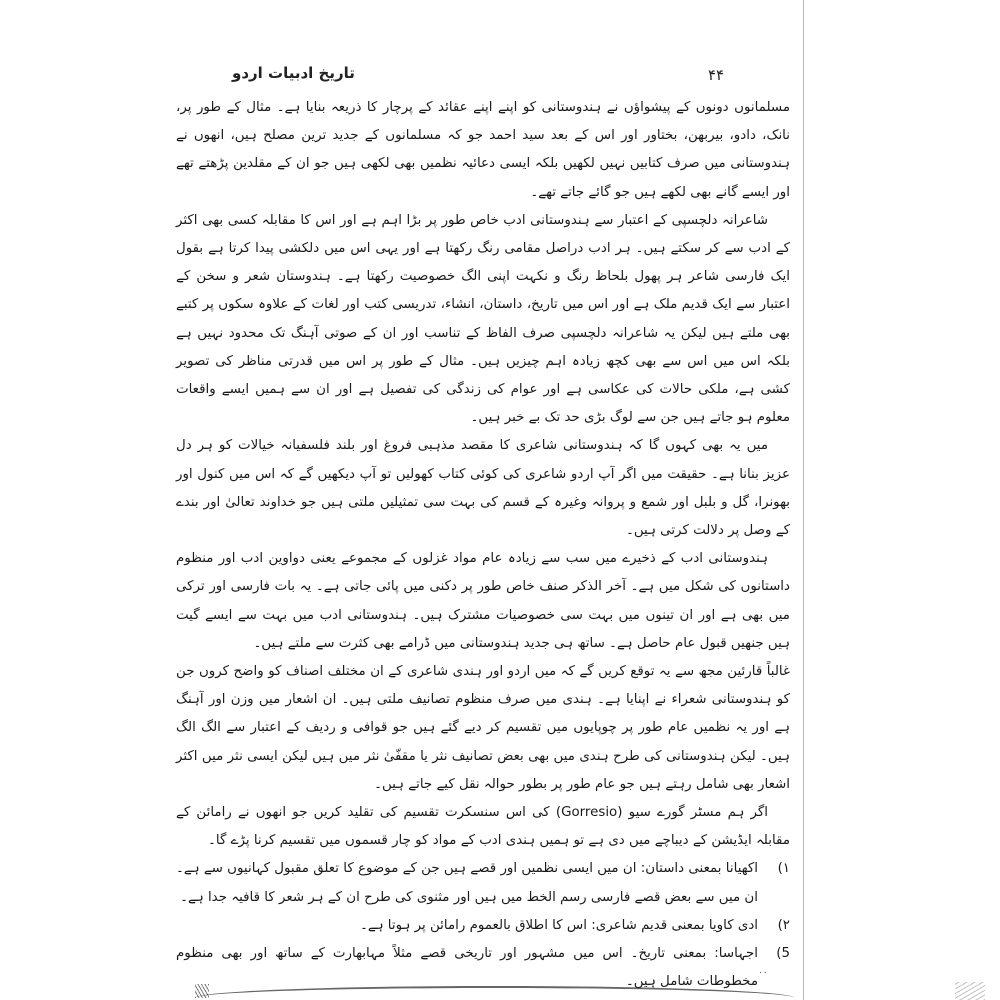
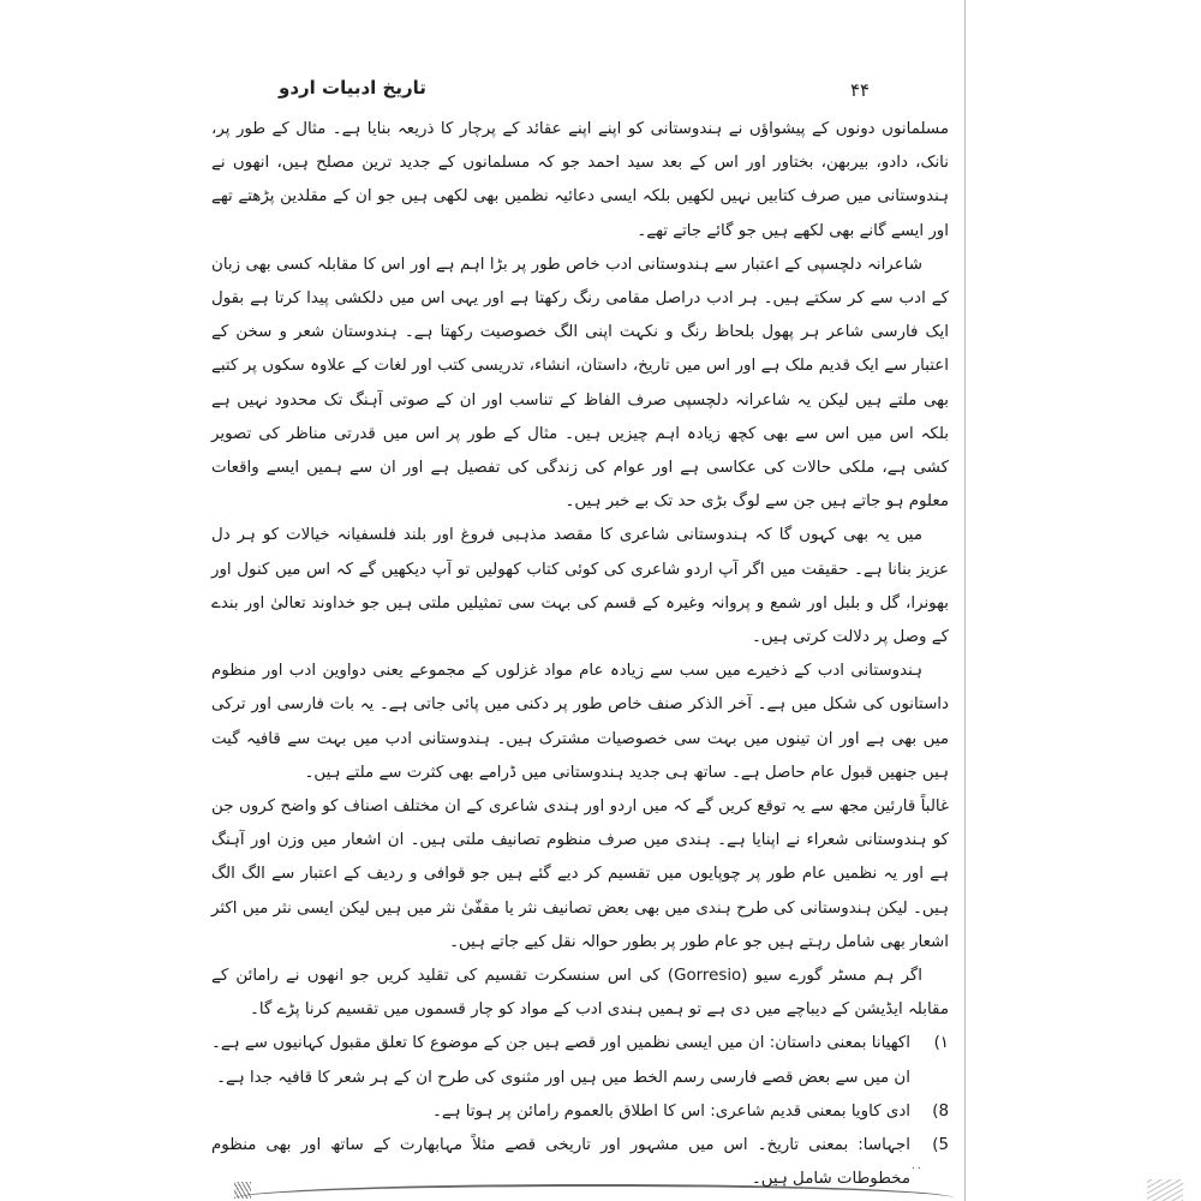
  تاریخ ادبیات اردو
  ۴۴
  مسلمانوں دونوں کے پیشواؤں نے ہندوستانی کو اپنے اپنے عقائد کے پرچار کا ذریعہ بنایا ہے۔ مثال کے طور پر، نانک، دادو، بیربھن، بختاور اور اس کے بعد سید احمد جو کہ مسلمانوں کے جدید ترین مصلح ہیں، انھوں نے ہندوستانی میں صرف کتابیں نہیں لکھیں بلکہ ایسی دعائیہ نظمیں بھی لکھی ہیں جو ان کے مقلدین پڑھتے تھے اور ایسے گانے بھی لکھے ہیں جو گائے جاتے تھے۔
- شاعرانہ دلچسپی کے اعتبار سے ہندوستانی ادب خاص طور پر بڑا اہم ہے اور اس کا مقابلہ کسی بھی اکثر کے ادب سے کر سکتے ہیں۔ ہر ادب دراصل مقامی رنگ رکھتا ہے اور یہی اس میں دلکشی پیدا کرتا ہے بقول ایک فارسی شاعر ہر پھول بلحاظ رنگ و نکہت اپنی الگ خصوصیت رکھتا ہے۔ ہندوستان شعر و سخن کے اعتبار سے ایک قدیم ملک ہے اور اس میں تاریخ، داستان، انشاء، تدریسی کتب اور لغات کے علاوہ سکوں پر کتبے بھی ملتے ہیں لیکن یہ شاعرانہ دلچسپی صرف الفاظ کے تناسب اور ان کے صوتی آہنگ تک محدود نہیں ہے بلکہ اس میں اس سے بھی کچھ زیادہ اہم چیزیں ہیں۔ مثال کے طور پر اس میں قدرتی مناظر کی تصویر کشی ہے، ملکی حالات کی عکاسی ہے اور عوام کی زندگی کی تفصیل ہے اور ان سے ہمیں ایسے واقعات معلوم ہو جاتے ہیں جن سے لوگ بڑی حد تک بے خبر ہیں۔
+ شاعرانہ دلچسپی کے اعتبار سے ہندوستانی ادب خاص طور پر بڑا اہم ہے اور اس کا مقابلہ کسی بھی زبان کے ادب سے کر سکتے ہیں۔ ہر ادب دراصل مقامی رنگ رکھتا ہے اور یہی اس میں دلکشی پیدا کرتا ہے بقول ایک فارسی شاعر ہر پھول بلحاظ رنگ و نکہت اپنی الگ خصوصیت رکھتا ہے۔ ہندوستان شعر و سخن کے اعتبار سے ایک قدیم ملک ہے اور اس میں تاریخ، داستان، انشاء، تدریسی کتب اور لغات کے علاوہ سکوں پر کتبے بھی ملتے ہیں لیکن یہ شاعرانہ دلچسپی صرف الفاظ کے تناسب اور ان کے صوتی آہنگ تک محدود نہیں ہے بلکہ اس میں اس سے بھی کچھ زیادہ اہم چیزیں ہیں۔ مثال کے طور پر اس میں قدرتی مناظر کی تصویر کشی ہے، ملکی حالات کی عکاسی ہے اور عوام کی زندگی کی تفصیل ہے اور ان سے ہمیں ایسے واقعات معلوم ہو جاتے ہیں جن سے لوگ بڑی حد تک بے خبر ہیں۔
  میں یہ بھی کہوں گا کہ ہندوستانی شاعری کا مقصد مذہبی فروغ اور بلند فلسفیانہ خیالات کو ہر دل عزیز بنانا ہے۔ حقیقت میں اگر آپ اردو شاعری کی کوئی کتاب کھولیں تو آپ دیکھیں گے کہ اس میں کنول اور بھونرا، گل و بلبل اور شمع و پروانہ وغیرہ کے قسم کی بہت سی تمثیلیں ملتی ہیں جو خداوند تعالیٰ اور بندے کے وصل پر دلالت کرتی ہیں۔
- ہندوستانی ادب کے ذخیرے میں سب سے زیادہ عام مواد غزلوں کے مجموعے یعنی دواوین ادب اور منظوم داستانوں کی شکل میں ہے۔ آخر الذکر صنف خاص طور پر دکنی میں پائی جاتی ہے۔ یہ بات فارسی اور ترکی میں بھی ہے اور ان تینوں میں بہت سی خصوصیات مشترک ہیں۔ ہندوستانی ادب میں بہت سے ایسے گیت ہیں جنھیں قبول عام حاصل ہے۔ ساتھ ہی جدید ہندوستانی میں ڈرامے بھی کثرت سے ملتے ہیں۔
+ ہندوستانی ادب کے ذخیرے میں سب سے زیادہ عام مواد غزلوں کے مجموعے یعنی دواوین ادب اور منظوم داستانوں کی شکل میں ہے۔ آخر الذکر صنف خاص طور پر دکنی میں پائی جاتی ہے۔ یہ بات فارسی اور ترکی میں بھی ہے اور ان تینوں میں بہت سی خصوصیات مشترک ہیں۔ ہندوستانی ادب میں بہت سے قافیہ گیت ہیں جنھیں قبول عام حاصل ہے۔ ساتھ ہی جدید ہندوستانی میں ڈرامے بھی کثرت سے ملتے ہیں۔
  غالباً قارئین مجھ سے یہ توقع کریں گے کہ میں اردو اور ہندی شاعری کے ان مختلف اصناف کو واضح کروں جن کو ہندوستانی شعراء نے اپنایا ہے۔ ہندی میں صرف منظوم تصانیف ملتی ہیں۔ ان اشعار میں وزن اور آہنگ ہے اور یہ نظمیں عام طور پر چوپایوں میں تقسیم کر دیے گئے ہیں جو قوافی و ردیف کے اعتبار سے الگ الگ ہیں۔ لیکن ہندوستانی کی طرح ہندی میں بھی بعض تصانیف نثر یا مقفّیٰ نثر میں ہیں لیکن ایسی نثر میں اکثر اشعار بھی شامل رہتے ہیں جو عام طور پر بطور حوالہ نقل کیے جاتے ہیں۔
  اگر ہم مسٹر گورے سیو (Gorresio) کی اس سنسکرت تقسیم کی تقلید کریں جو انھوں نے رامائن کے مقابلہ ایڈیشن کے دیباچے میں دی ہے تو ہمیں ہندی ادب کے مواد کو چار قسموں میں تقسیم کرنا پڑے گا۔
  ۱)
  اکھیانا بمعنی داستان: ان میں ایسی نظمیں اور قصے ہیں جن کے موضوع کا تعلق مقبول کہانیوں سے ہے۔ ان میں سے بعض قصے فارسی رسم الخط میں ہیں اور مثنوی کی طرح ان کے ہر شعر کا قافیہ جدا ہے۔
- ۲)
+ 8)
  ادی کاویا بمعنی قدیم شاعری: اس کا اطلاق بالعموم رامائن پر ہوتا ہے۔
  5)
  اجہاسا: بمعنی تاریخ۔ اس میں مشہور اور تاریخی قصے مثلاً مہابھارت کے ساتھ اور بھی منظوم مخطوطات شامل ہیں۔
  ٠٠
